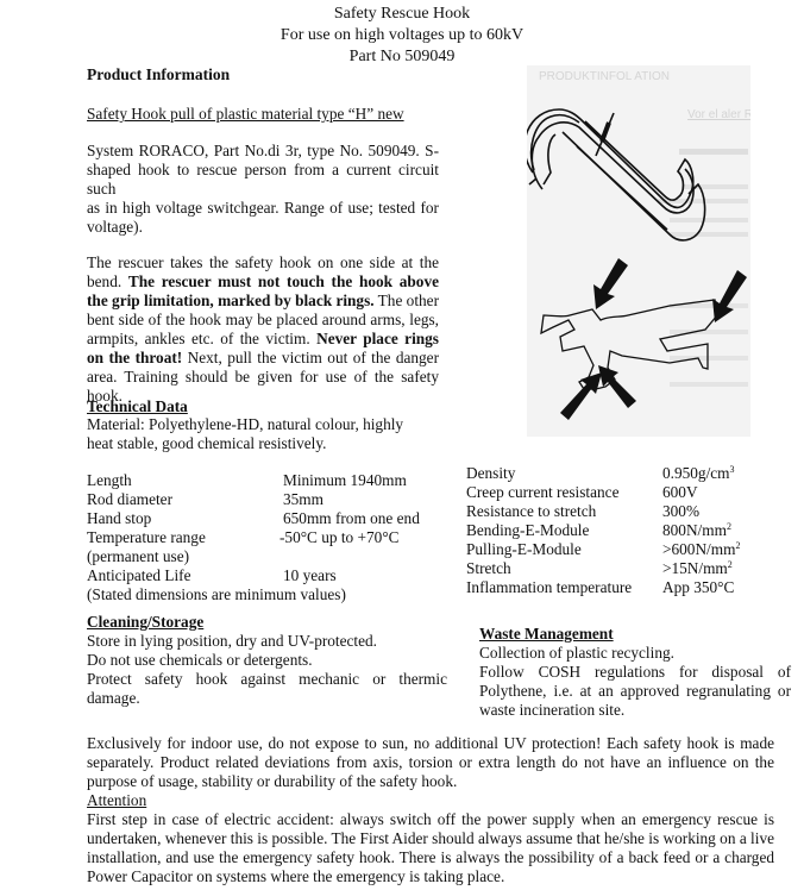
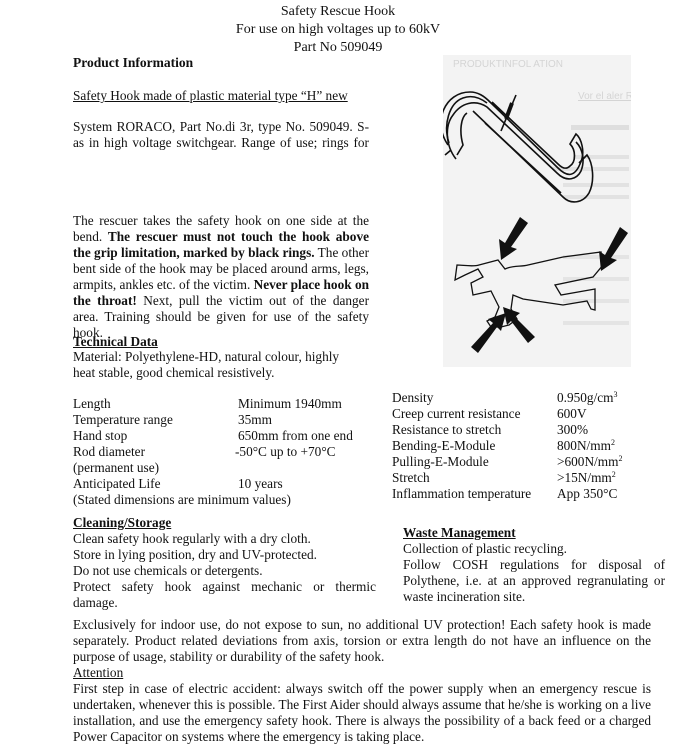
  Safety Rescue Hook
  For use on high voltages up to 60kV
  Part No 509049
  Product Information
- Safety Hook pull of plastic material type “H” new
+ Safety Hook made of plastic material type “H” new
  System RORACO, Part No.di 3r, type No. 509049. S-
- shaped hook to rescue person from a current circuit such
- as in high voltage switchgear. Range of use; tested for
+ as in high voltage switchgear. Range of use; rings for
- voltage).
- The rescuer takes the safety hook on one side at the bend. The rescuer must not touch the hook above the grip limitation, marked by black rings. The other bent side of the hook may be placed around arms, legs, armpits, ankles etc. of the victim. Never place rings on the throat! Next, pull the victim out of the danger area. Training should be given for use of the safety hook.
+ The rescuer takes the safety hook on one side at the bend. The rescuer must not touch the hook above the grip limitation, marked by black rings. The other bent side of the hook may be placed around arms, legs, armpits, ankles etc. of the victim. Never place hook on the throat! Next, pull the victim out of the danger area. Training should be given for use of the safety hook.
  PRODUKTINFOL ATION
  Technical Data
  Material: Polyethylene-HD, natural colour, highly
  heat stable, good chemical resistively.
  Length
  Minimum 1940mm
- Rod diameter
+ Temperature range
  35mm
  Hand stop
  650mm from one end
- Temperature range
+ Rod diameter
  -50°C up to +70°C
  (permanent use)
  Anticipated Life
  10 years
  (Stated dimensions are minimum values)
  Density
  0.950g/cm3
  Creep current resistance
  600V
  Resistance to stretch
  300%
  Bending-E-Module
  800N/mm2
  Pulling-E-Module
  >600N/mm2
  Stretch
  >15N/mm2
  Inflammation temperature
  App 350°C
  Cleaning/Storage
+ Clean safety hook regularly with a dry cloth.
  Store in lying position, dry and UV-protected.
  Do not use chemicals or detergents.
  Protect safety hook against mechanic or thermic damage.
  Waste Management
  Collection of plastic recycling.
  Follow COSH regulations for disposal of Polythene, i.e. at an approved regranulating or waste incineration site.
  Exclusively for indoor use, do not expose to sun, no additional UV protection! Each safety hook is made separately. Product related deviations from axis, torsion or extra length do not have an influence on the purpose of usage, stability or durability of the safety hook.
  Attention
  First step in case of electric accident: always switch off the power supply when an emergency rescue is undertaken, whenever this is possible. The First Aider should always assume that he/she is working on a live installation, and use the emergency safety hook. There is always the possibility of a back feed or a charged Power Capacitor on systems where the emergency is taking place.
